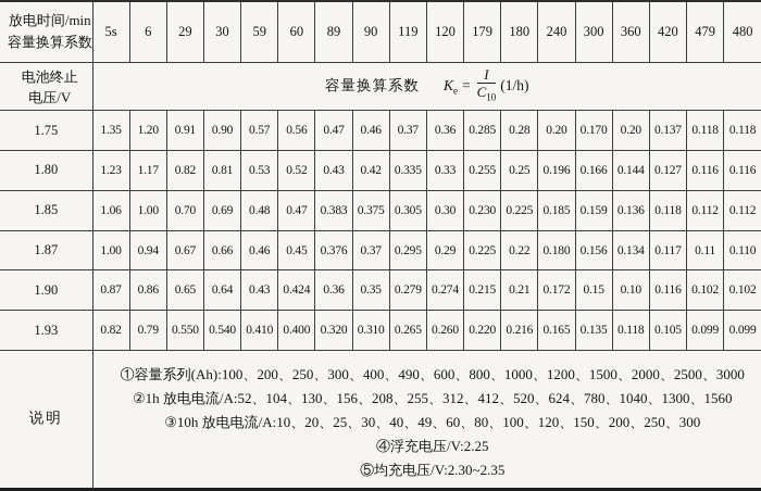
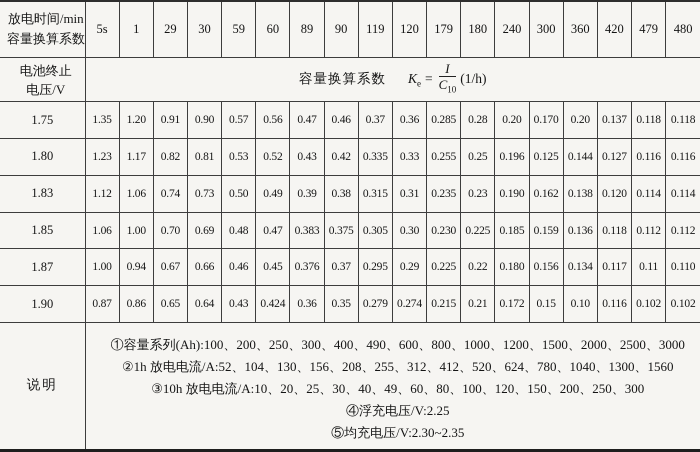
- 放电时间/min 容量换算系数	5s	6	29	30	59	60	89	90	119	120	179	180	240	300	360	420	479	480
+ 放电时间/min 容量换算系数	5s	1	29	30	59	60	89	90	119	120	179	180	240	300	360	420	479	480
  电池终止 电压/V	容量换算系数 Ke=IC10(1/h)
  1.75	1.35	1.20	0.91	0.90	0.57	0.56	0.47	0.46	0.37	0.36	0.285	0.28	0.20	0.170	0.20	0.137	0.118	0.118
- 1.80	1.23	1.17	0.82	0.81	0.53	0.52	0.43	0.42	0.335	0.33	0.255	0.25	0.196	0.166	0.144	0.127	0.116	0.116
+ 1.80	1.23	1.17	0.82	0.81	0.53	0.52	0.43	0.42	0.335	0.33	0.255	0.25	0.196	0.125	0.144	0.127	0.116	0.116
+ 1.83	1.12	1.06	0.74	0.73	0.50	0.49	0.39	0.38	0.315	0.31	0.235	0.23	0.190	0.162	0.138	0.120	0.114	0.114
  1.85	1.06	1.00	0.70	0.69	0.48	0.47	0.383	0.375	0.305	0.30	0.230	0.225	0.185	0.159	0.136	0.118	0.112	0.112
  1.87	1.00	0.94	0.67	0.66	0.46	0.45	0.376	0.37	0.295	0.29	0.225	0.22	0.180	0.156	0.134	0.117	0.11	0.110
  1.90	0.87	0.86	0.65	0.64	0.43	0.424	0.36	0.35	0.279	0.274	0.215	0.21	0.172	0.15	0.10	0.116	0.102	0.102
- 1.93	0.82	0.79	0.550	0.540	0.410	0.400	0.320	0.310	0.265	0.260	0.220	0.216	0.165	0.135	0.118	0.105	0.099	0.099
  说明	①容量系列(Ah):100、200、250、300、400、490、600、800、1000、1200、1500、2000、2500、3000 ②1h 放电电流/A:52、104、130、156、208、255、312、412、520、624、780、1040、1300、1560 ③10h 放电电流/A:10、20、25、30、40、49、60、80、100、120、150、200、250、300 ④浮充电压/V:2.25 ⑤均充电压/V:2.30~2.35
